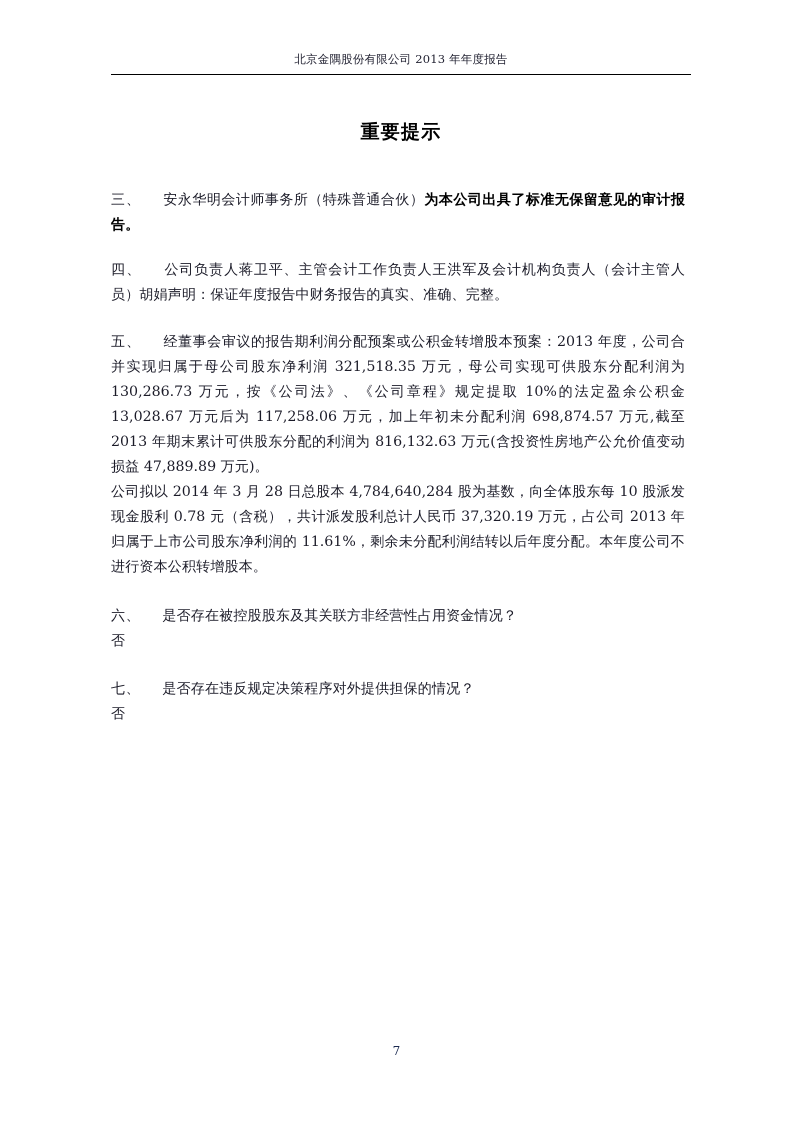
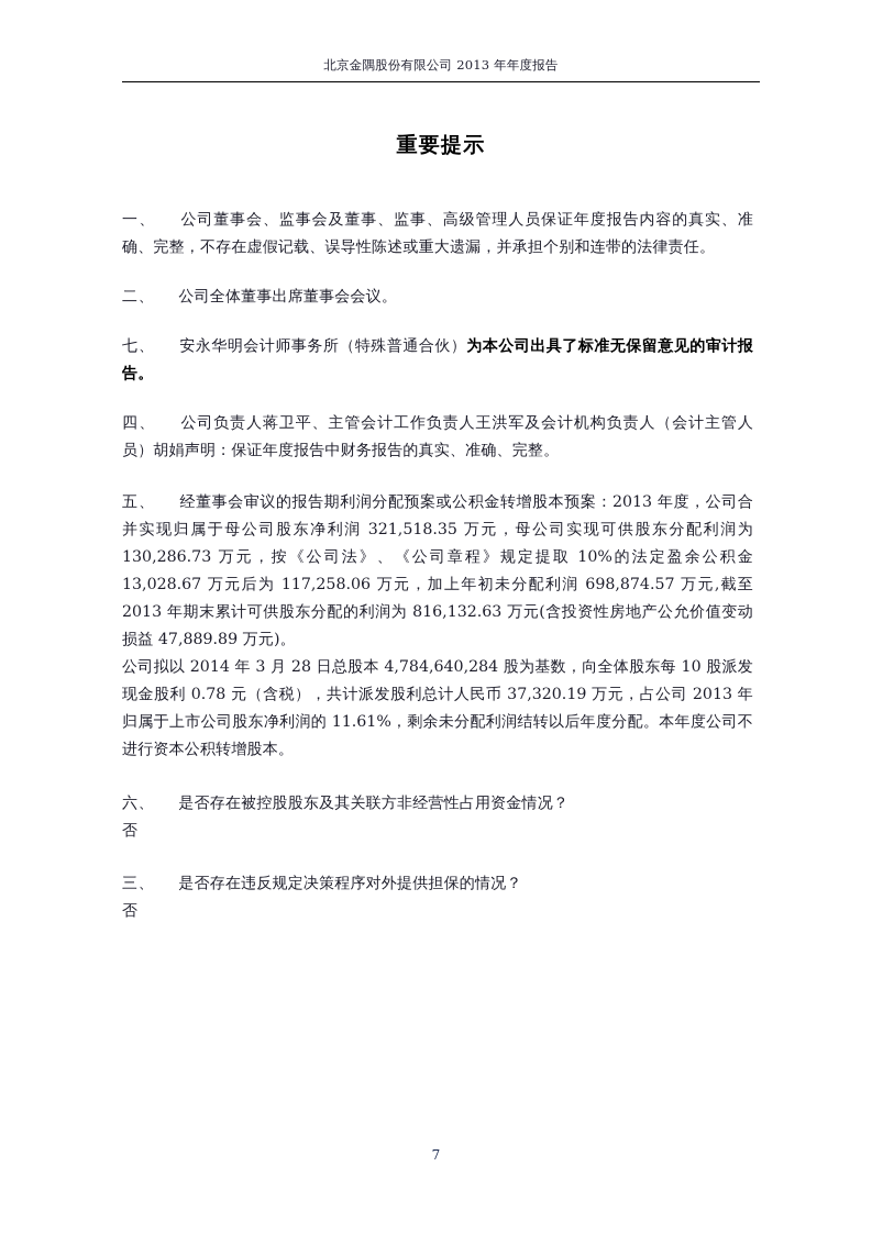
  北京金隅股份有限公司 2013 年年度报告
  重要提示
+ 一、 公司董事会、监事会及董事、监事、高级管理人员保证年度报告内容的真实、准确、完整，不存在虚假记载、误导性陈述或重大遗漏，并承担个别和连带的法律责任。
+ 二、 公司全体董事出席董事会会议。
- 三、 安永华明会计师事务所（特殊普通合伙）为本公司出具了标准无保留意见的审计报告。
+ 七、 安永华明会计师事务所（特殊普通合伙）为本公司出具了标准无保留意见的审计报告。
  四、 公司负责人蒋卫平、主管会计工作负责人王洪军及会计机构负责人（会计主管人员）胡娟声明：保证年度报告中财务报告的真实、准确、完整。
  五、 经董事会审议的报告期利润分配预案或公积金转增股本预案：2013 年度，公司合并实现归属于母公司股东净利润 321,518.35 万元，母公司实现可供股东分配利润为 130,286.73 万元，按《公司法》、《公司章程》规定提取 10%的法定盈余公积金 13,028.67 万元后为 117,258.06 万元，加上年初未分配利润 698,874.57 万元,截至 2013 年期末累计可供股东分配的利润为 816,132.63 万元(含投资性房地产公允价值变动损益 47,889.89 万元)。
  公司拟以 2014 年 3 月 28 日总股本 4,784,640,284 股为基数，向全体股东每 10 股派发现金股利 0.78 元（含税），共计派发股利总计人民币 37,320.19 万元，占公司 2013 年归属于上市公司股东净利润的 11.61%，剩余未分配利润结转以后年度分配。本年度公司不进行资本公积转增股本。
  六、 是否存在被控股股东及其关联方非经营性占用资金情况？
  否
- 七、 是否存在违反规定决策程序对外提供担保的情况？
+ 三、 是否存在违反规定决策程序对外提供担保的情况？
  否
  7
